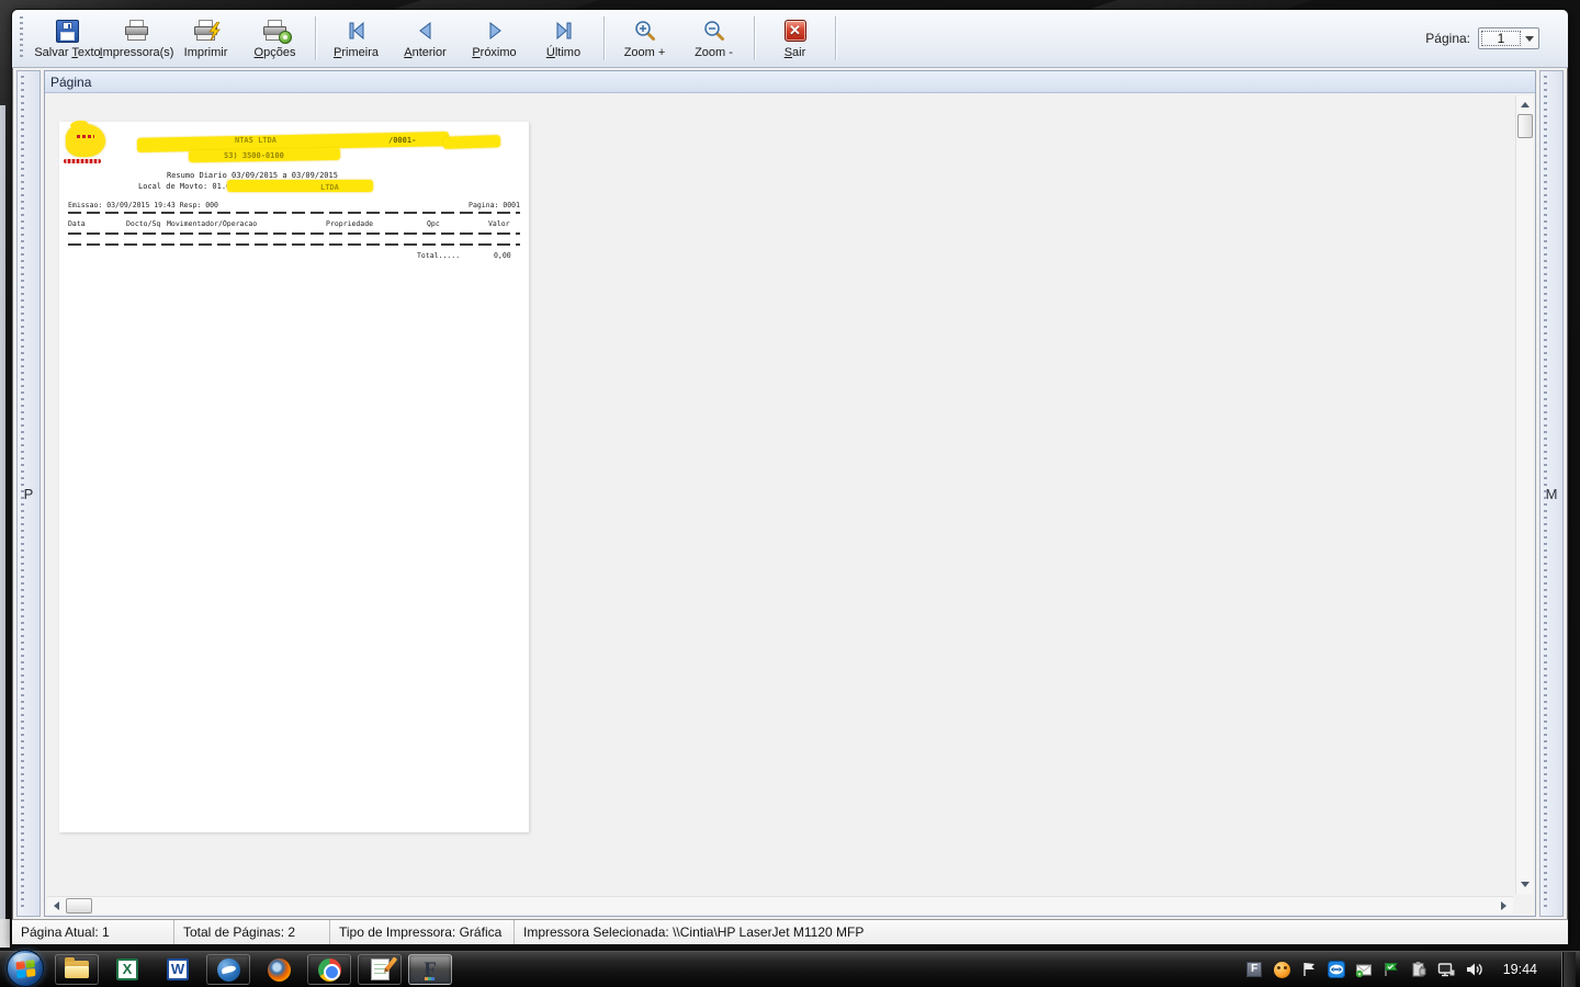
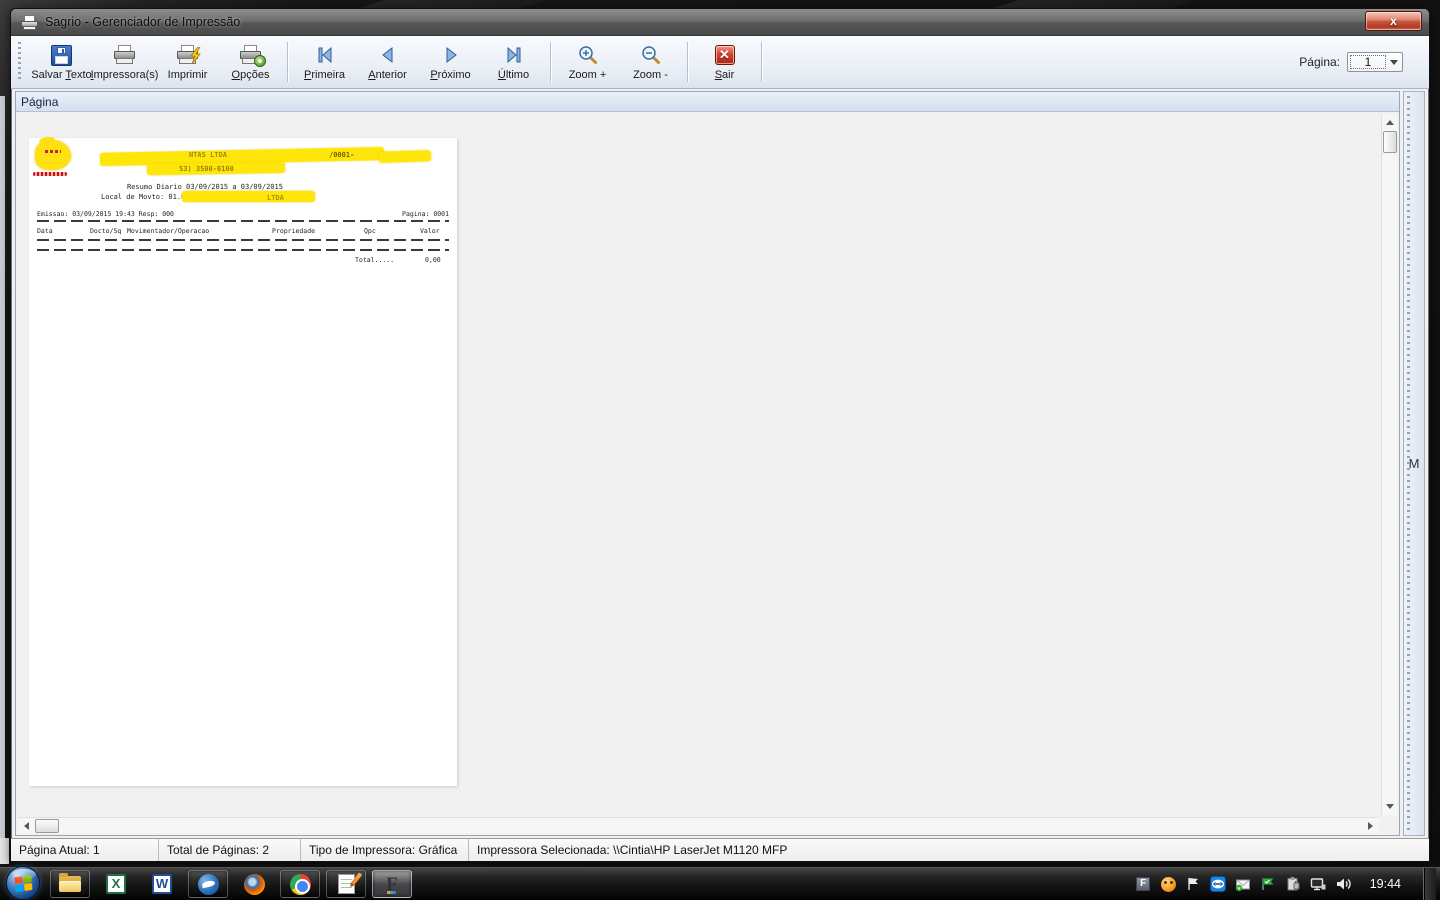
+ Sagrio - Gerenciador de Impressão
+ x
  Salvar Texto
  Impressora(s)
  Imprimir
  Opções
  Primeira
  Anterior
  Próximo
  Último
  Zoom +
  Zoom -
  ✕
  Sair
  Página:
  1
- P
  Página
  NTAS LTDA
  /0001-
  53) 3500-0100
  Resumo Diario 03/09/2015 a 03/09/2015
  Local de Movto: 01.
  LTDA
  Emissao: 03/09/2015 19:43 Resp: 000
  Pagina: 0001
  Data
  Docto/Sq
  Movimentador/Operacao
  Propriedade
  Qpc
  Valor
  Total.....
  0,00
  M
  Página Atual: 1
  Total de Páginas: 2
  Tipo de Impressora: Gráfica
  Impressora Selecionada: \\Cintia\HP LaserJet M1120 MFP
  X
  W
  F
  F
  19:44
